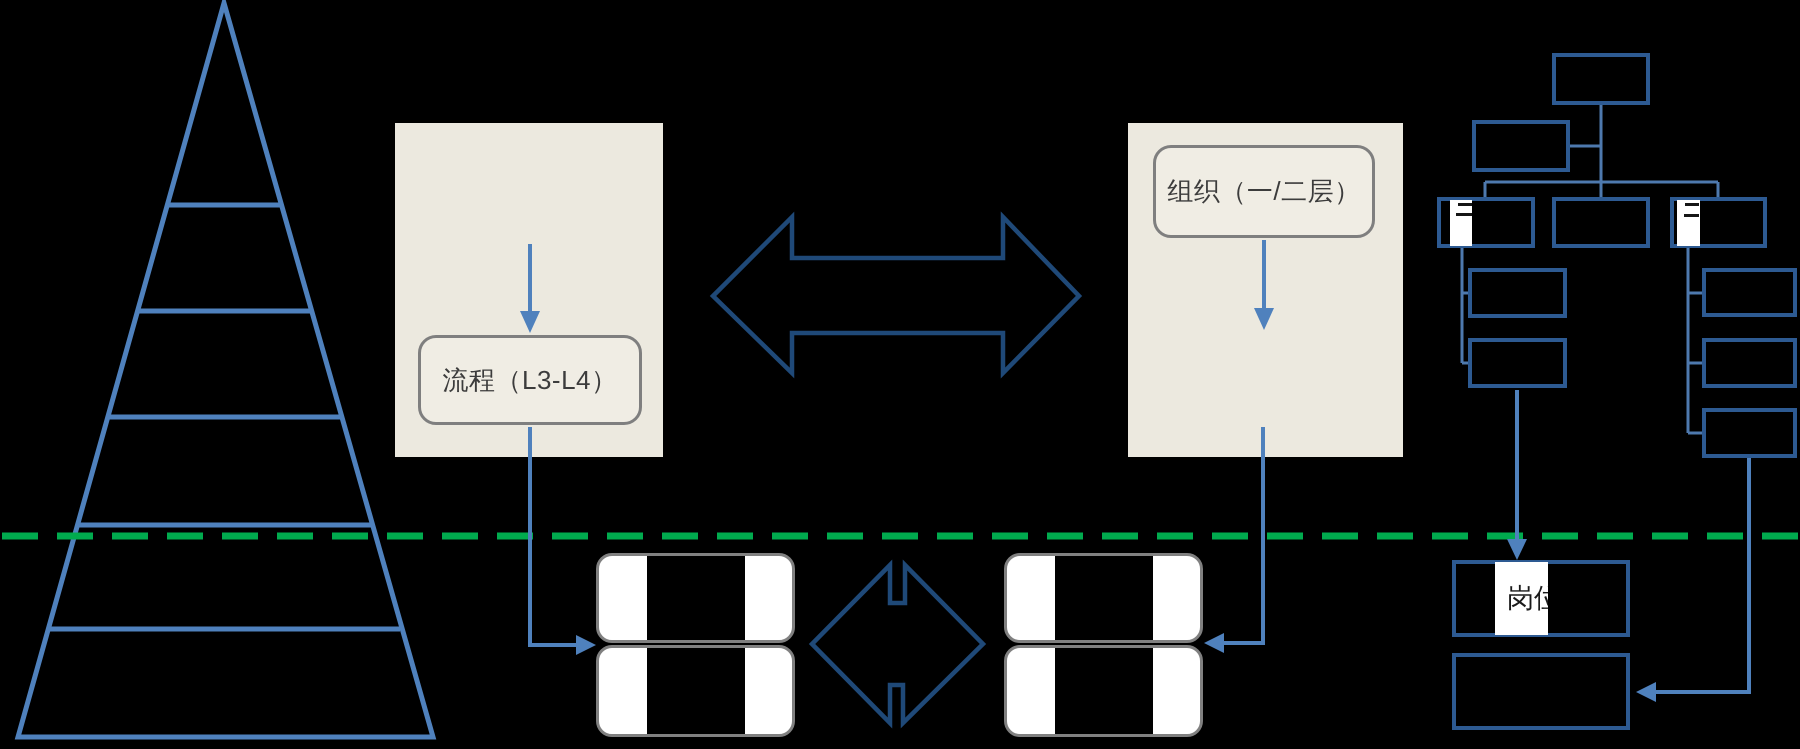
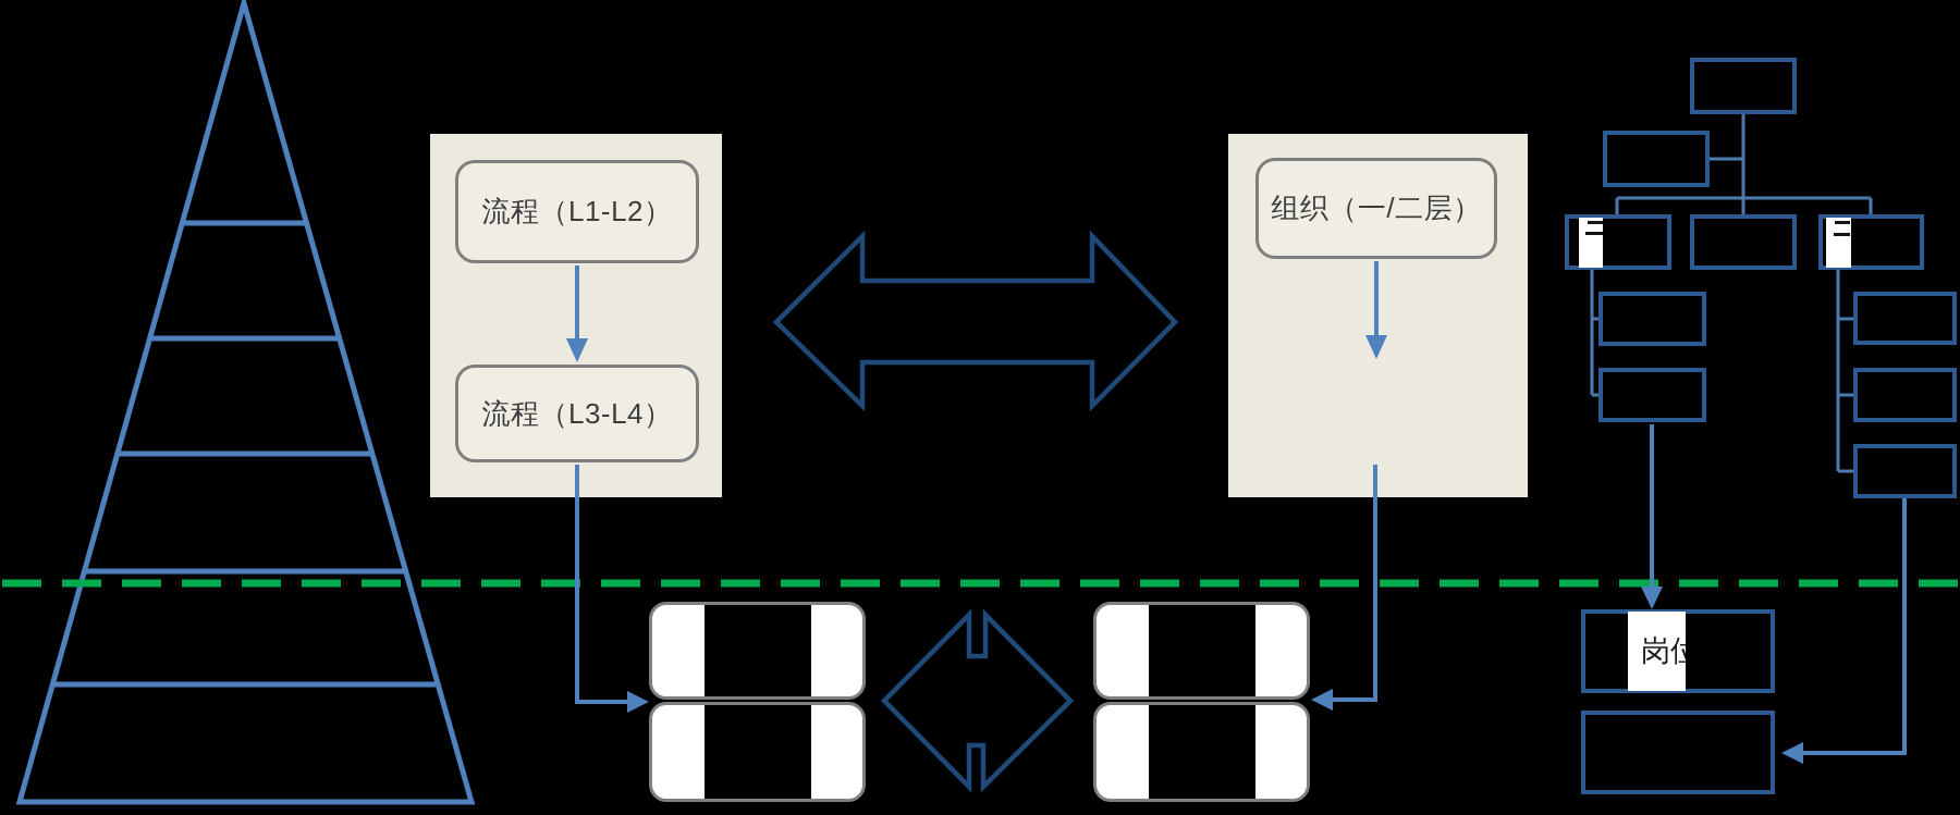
+ 流程（L1-L2）
  流程（L3-L4）
  组织（一/二层）
  岗位
